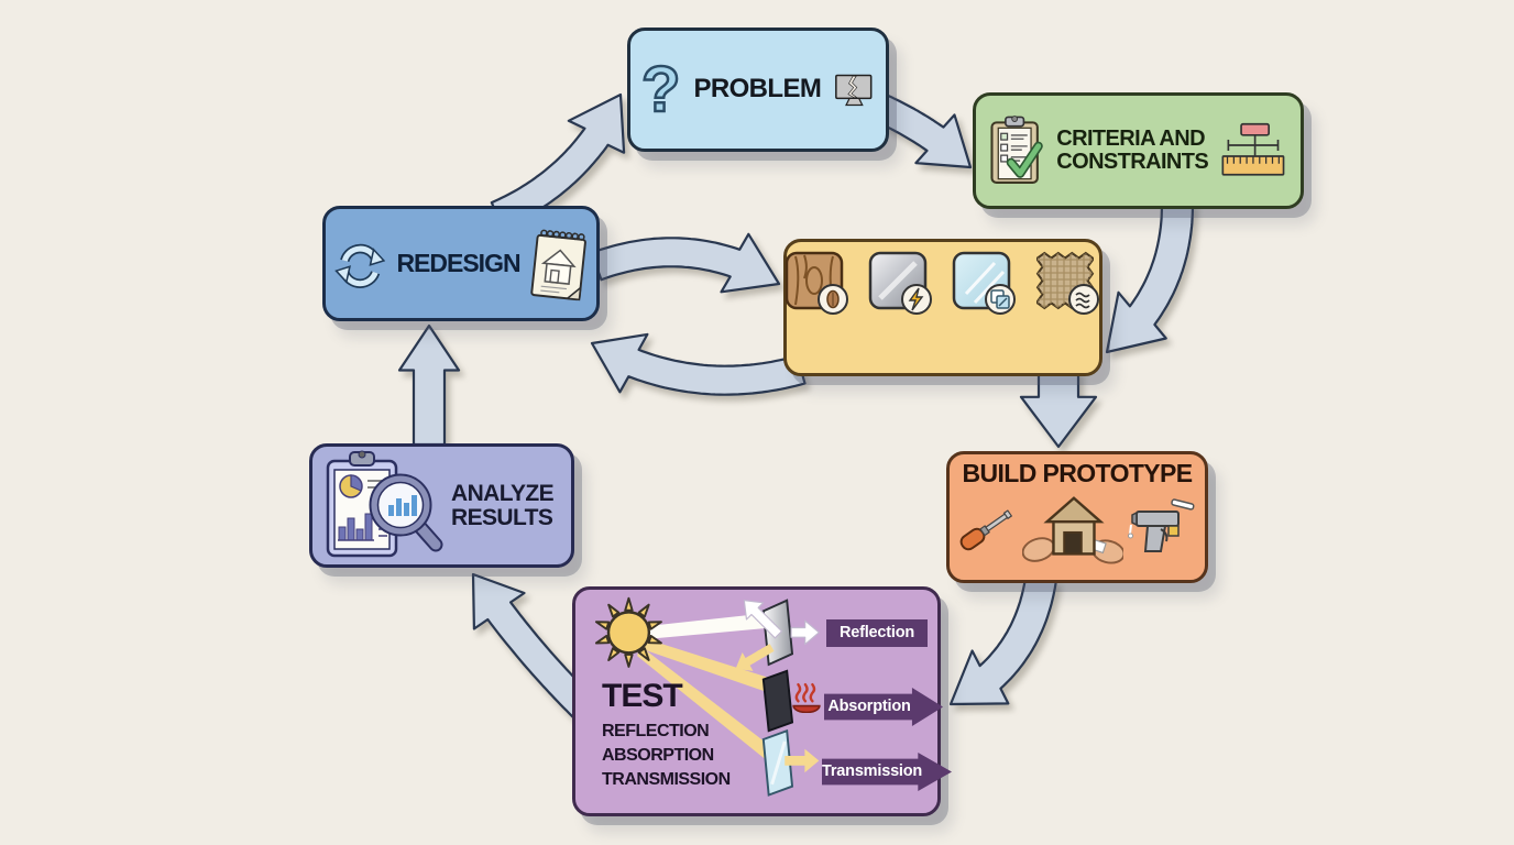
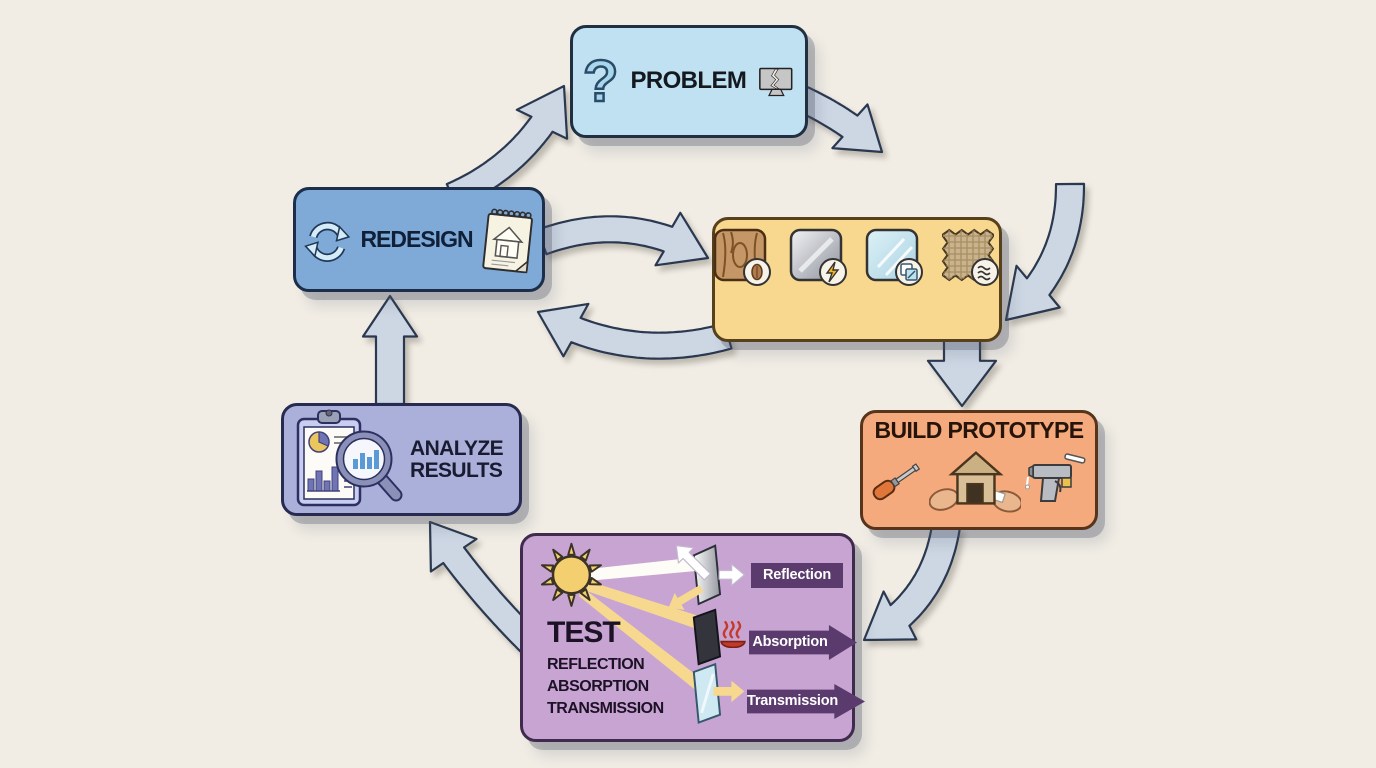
  ?
  PROBLEM
- CRITERIA AND
- CONSTRAINTS
  REDESIGN
  ANALYZE
  RESULTS
  BUILD PROTOTYPE
  TEST
  REFLECTION
  ABSORPTION
  TRANSMISSION
  Reflection
  Absorption
  Transmission
